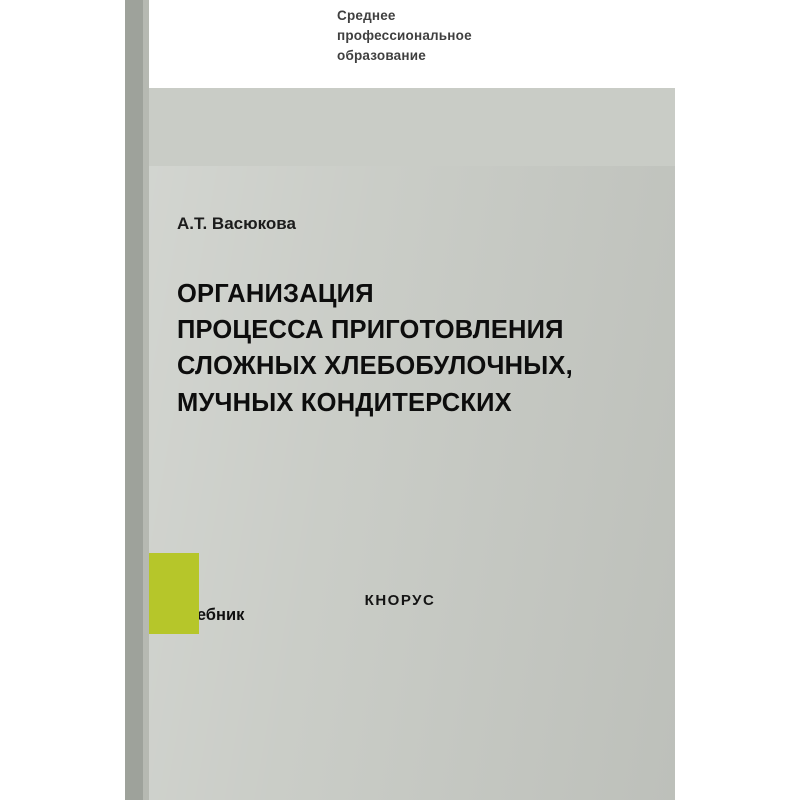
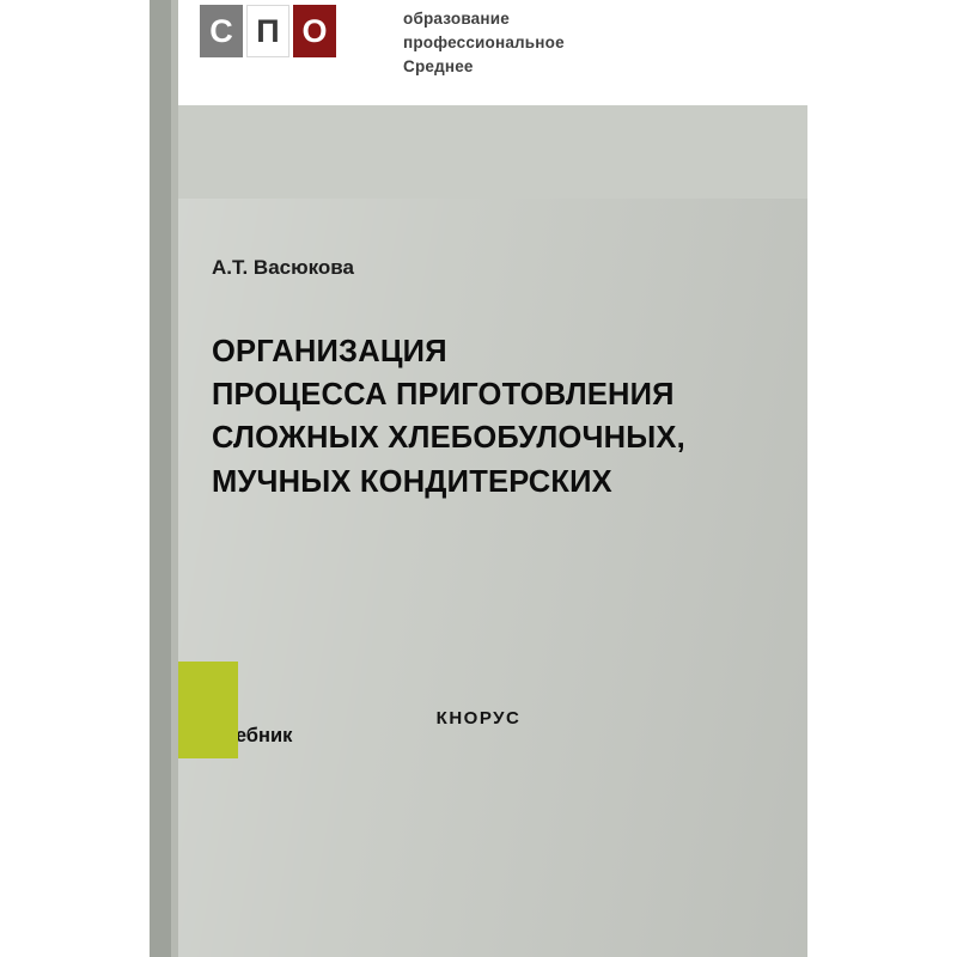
+ С
+ П
+ О
- Среднее
+ образование
  профессиональное
- образование
+ Среднее
  А.Т. Васюкова
  ОРГАНИЗАЦИЯ
  ПРОЦЕССА ПРИГОТОВЛЕНИЯ
  СЛОЖНЫХ ХЛЕБОБУЛОЧНЫХ,
  МУЧНЫХ КОНДИТЕРСКИХ
  ебник
  КНОРУС
